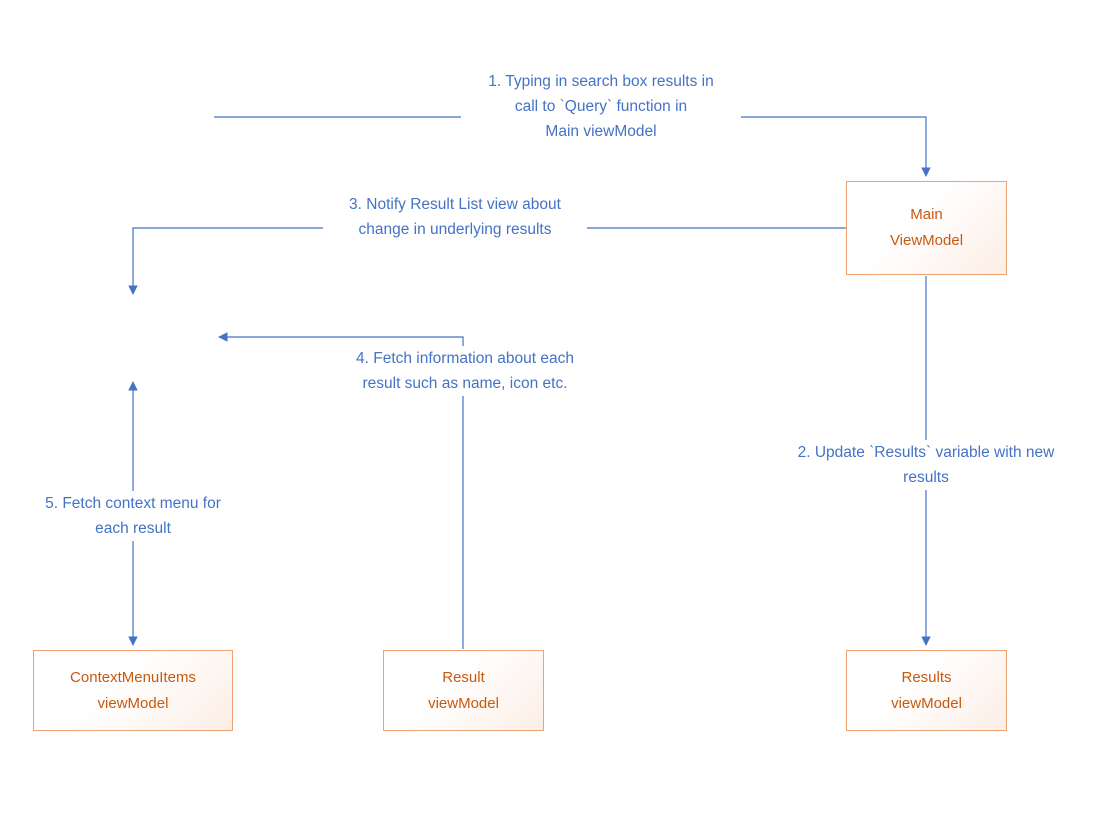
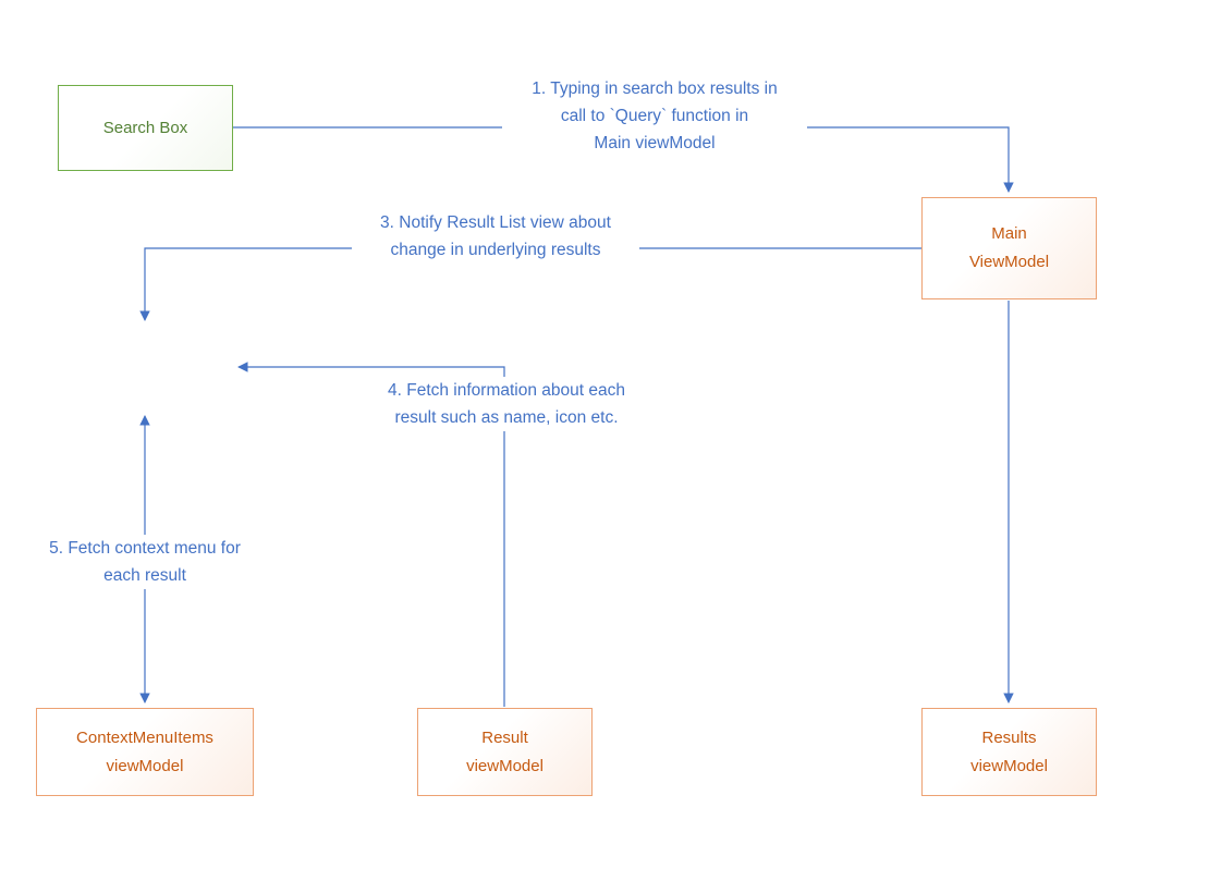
  1. Typing in search box results in
  call to `Query` function in
  Main viewModel
- 2. Update `Results` variable with new
- results
  3. Notify Result List view about
  change in underlying results
  4. Fetch information about each
  result such as name, icon etc.
  5. Fetch context menu for
  each result
+ Search Box
  Main
  ViewModel
  ContextMenuItems
  viewModel
  Result
  viewModel
  Results
  viewModel
